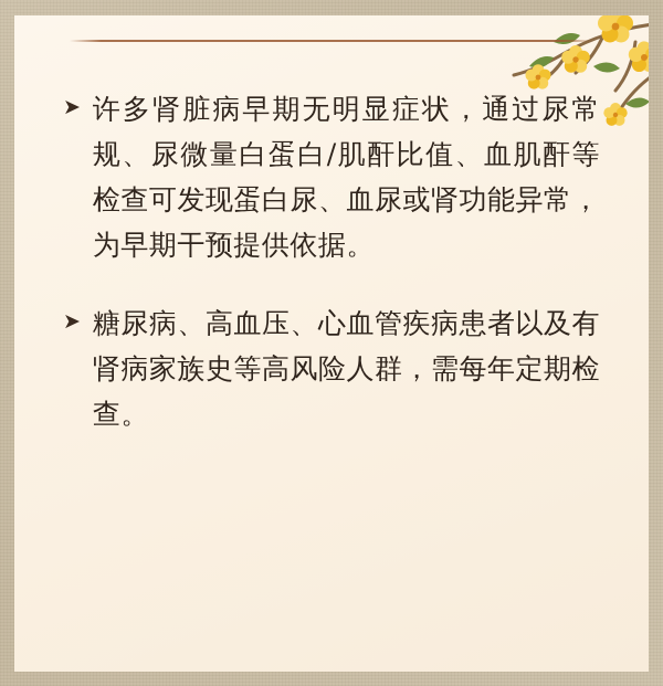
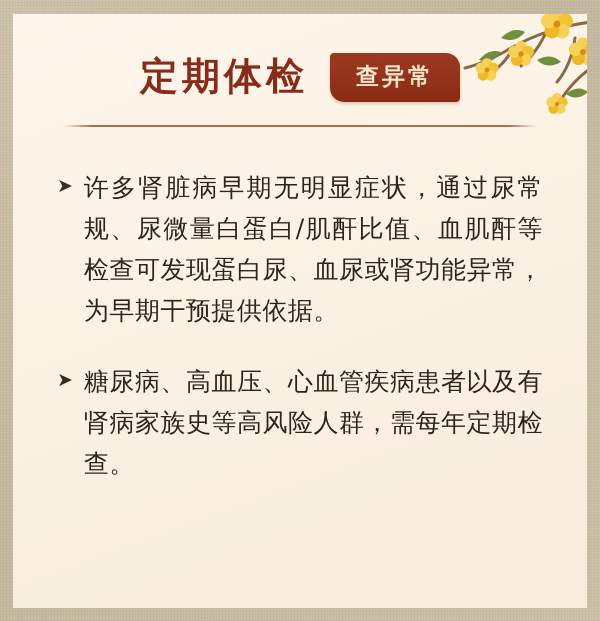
+ 定期体检
+ 查异常
  ➤
  许多肾脏病早期无明显症状，通过尿常规、尿微量白蛋白/肌酐比值、血肌酐等检查可发现蛋白尿、血尿或肾功能异常，为早期干预提供依据。
  ➤
  糖尿病、高血压、心血管疾病患者以及有肾病家族史等高风险人群，需每年定期检查。
